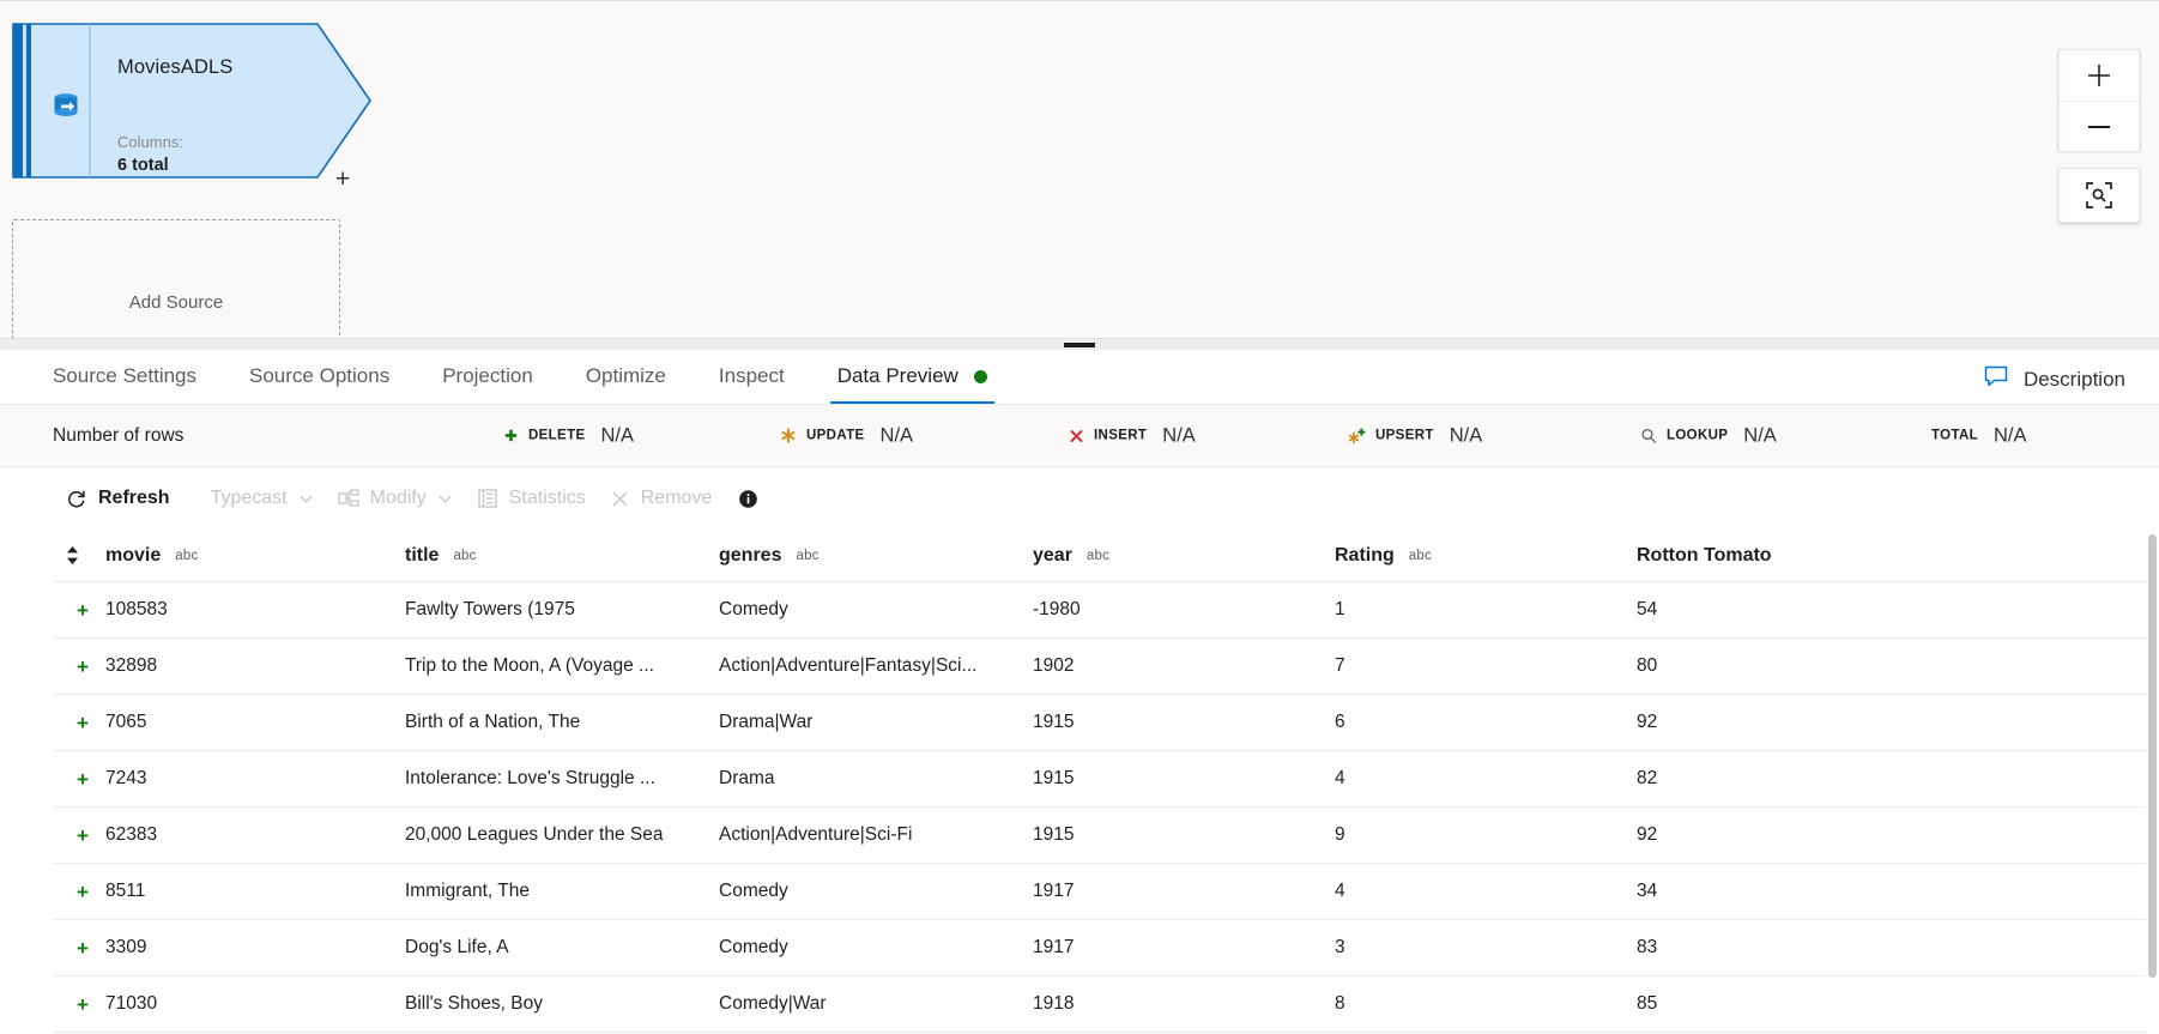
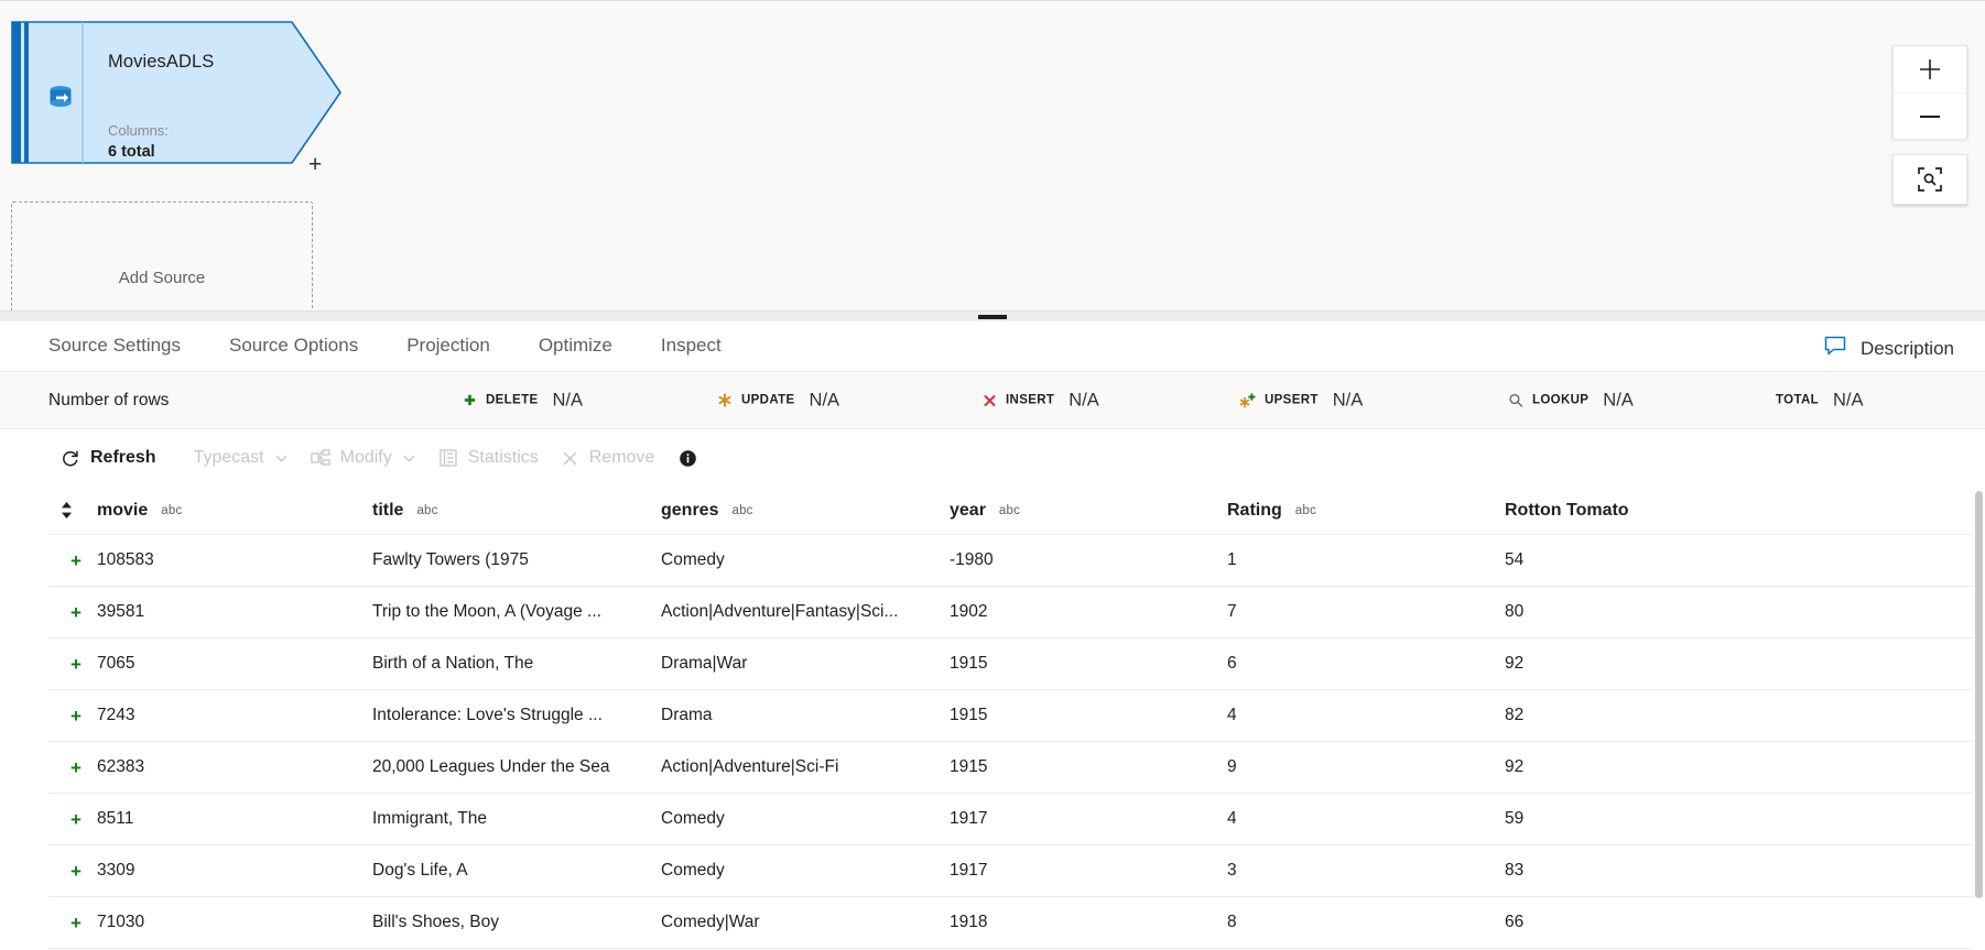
  MoviesADLS
  Columns:
  6 total
  +
  Add Source
  Source Settings
  Source Options
  Projection
  Optimize
  Inspect
- Data Preview
  Description
  Number of rows
  DELETE
  N/A
  UPDATE
  N/A
  INSERT
  N/A
  UPSERT
  N/A
  LOOKUP
  N/A
  TOTAL
  N/A
  Refresh
  Typecast
  Modify
  Statistics
  Remove
  movie
  abc
  title
  abc
  genres
  abc
  year
  abc
  Rating
  abc
  Rotton Tomato
  +
  108583
  Fawlty Towers (1975
  Comedy
  -1980
  1
  54
  +
- 32898
+ 39581
  Trip to the Moon, A (Voyage ...
  Action|Adventure|Fantasy|Sci...
  1902
  7
  80
  +
  7065
  Birth of a Nation, The
  Drama|War
  1915
  6
  92
  +
  7243
  Intolerance: Love's Struggle ...
  Drama
  1915
  4
  82
  +
  62383
  20,000 Leagues Under the Sea
  Action|Adventure|Sci-Fi
  1915
  9
  92
  +
  8511
  Immigrant, The
  Comedy
  1917
  4
- 34
+ 59
  +
  3309
  Dog's Life, A
  Comedy
  1917
  3
  83
  +
  71030
  Bill's Shoes, Boy
  Comedy|War
  1918
  8
- 85
+ 66
